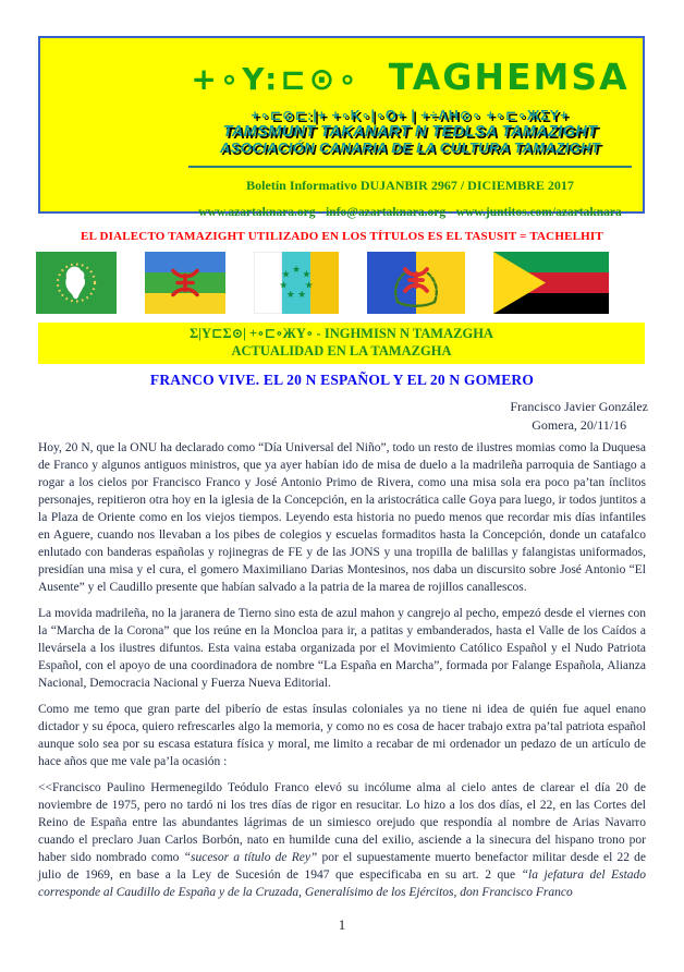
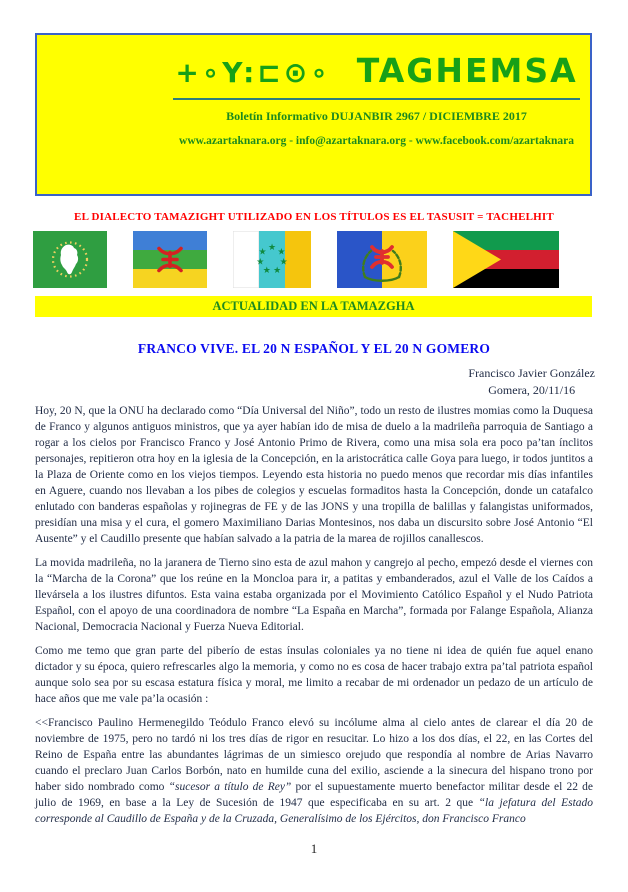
  +∘Y:⊏⊙∘ TAGHEMSA
- +∘⊏⊙⊏:|+ +∘K∘|∘O+ | +÷ΛH⊙∘ +∘⊏∘ЖΣY+
- TAMSMUNT TAKANART N TEDLSA TAMAZIGHT
- ASOCIACIÓN CANARIA DE LA CULTURA TAMAZIGHT
  Boletín Informativo DUJANBIR 2967 / DICIEMBRE 2017
- www.azartaknara.org - info@azartaknara.org - www.juntitos.com/azartaknara
+ www.azartaknara.org - info@azartaknara.org - www.facebook.com/azartaknara
  EL DIALECTO TAMAZIGHT UTILIZADO EN LOS TÍTULOS ES EL TASUSIT = TACHELHIT
  ★
  ★
  ★
  ★
  ★
  ★
  ★
- Σ|Y⊏Σ⊙| +∘⊏∘ЖY∘ - INGHMISN N TAMAZGHA
  ACTUALIDAD EN LA TAMAZGHA
  FRANCO VIVE. EL 20 N ESPAÑOL Y EL 20 N GOMERO
  Francisco Javier González
  Gomera, 20/11/16
  Hoy, 20 N, que la ONU ha declarado como “Día Universal del Niño”, todo un resto de ilustres momias como la Duquesa de Franco y algunos antiguos ministros, que ya ayer habían ido de misa de duelo a la madrileña parroquia de Santiago a rogar a los cielos por Francisco Franco y José Antonio Primo de Rivera, como una misa sola era poco pa’tan ínclitos personajes, repitieron otra hoy en la iglesia de la Concepción, en la aristocrática calle Goya para luego, ir todos juntitos a la Plaza de Oriente como en los viejos tiempos. Leyendo esta historia no puedo menos que recordar mis días infantiles en Aguere, cuando nos llevaban a los pibes de colegios y escuelas formaditos hasta la Concepción, donde un catafalco enlutado con banderas españolas y rojinegras de FE y de las JONS y una tropilla de balillas y falangistas uniformados, presidían una misa y el cura, el gomero Maximiliano Darias Montesinos, nos daba un discursito sobre José Antonio “El Ausente” y el Caudillo presente que habían salvado a la patria de la marea de rojillos canallescos.
- La movida madrileña, no la jaranera de Tierno sino esta de azul mahon y cangrejo al pecho, empezó desde el viernes con la “Marcha de la Corona” que los reúne en la Moncloa para ir, a patitas y embanderados, hasta el Valle de los Caídos a llevársela a los ilustres difuntos. Esta vaina estaba organizada por el Movimiento Católico Español y el Nudo Patriota Español, con el apoyo de una coordinadora de nombre “La España en Marcha”, formada por Falange Española, Alianza Nacional, Democracia Nacional y Fuerza Nueva Editorial.
+ La movida madrileña, no la jaranera de Tierno sino esta de azul mahon y cangrejo al pecho, empezó desde el viernes con la “Marcha de la Corona” que los reúne en la Moncloa para ir, a patitas y embanderados, azul el Valle de los Caídos a llevársela a los ilustres difuntos. Esta vaina estaba organizada por el Movimiento Católico Español y el Nudo Patriota Español, con el apoyo de una coordinadora de nombre “La España en Marcha”, formada por Falange Española, Alianza Nacional, Democracia Nacional y Fuerza Nueva Editorial.
  Como me temo que gran parte del piberío de estas ínsulas coloniales ya no tiene ni idea de quién fue aquel enano dictador y su época, quiero refrescarles algo la memoria, y como no es cosa de hacer trabajo extra pa’tal patriota español aunque solo sea por su escasa estatura física y moral, me limito a recabar de mi ordenador un pedazo de un artículo de hace años que me vale pa’la ocasión :
  <<Francisco Paulino Hermenegildo Teódulo Franco elevó su incólume alma al cielo antes de clarear el día 20 de noviembre de 1975, pero no tardó ni los tres días de rigor en resucitar. Lo hizo a los dos días, el 22, en las Cortes del Reino de España entre las abundantes lágrimas de un simiesco orejudo que respondía al nombre de Arias Navarro cuando el preclaro Juan Carlos Borbón, nato en humilde cuna del exilio, asciende a la sinecura del hispano trono por haber sido nombrado como “sucesor a título de Rey” por el supuestamente muerto benefactor militar desde el 22 de julio de 1969, en base a la Ley de Sucesión de 1947 que especificaba en su art. 2 que “la jefatura del Estado corresponde al Caudillo de España y de la Cruzada, Generalísimo de los Ejércitos, don Francisco Franco
  1
